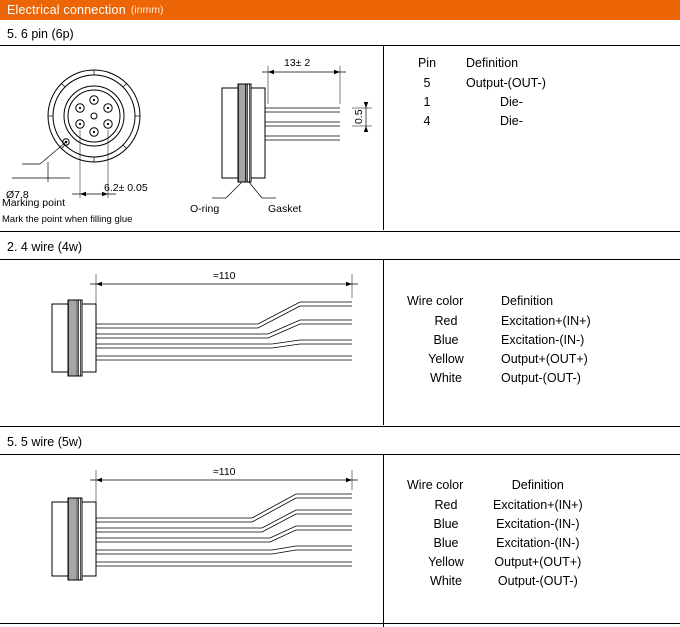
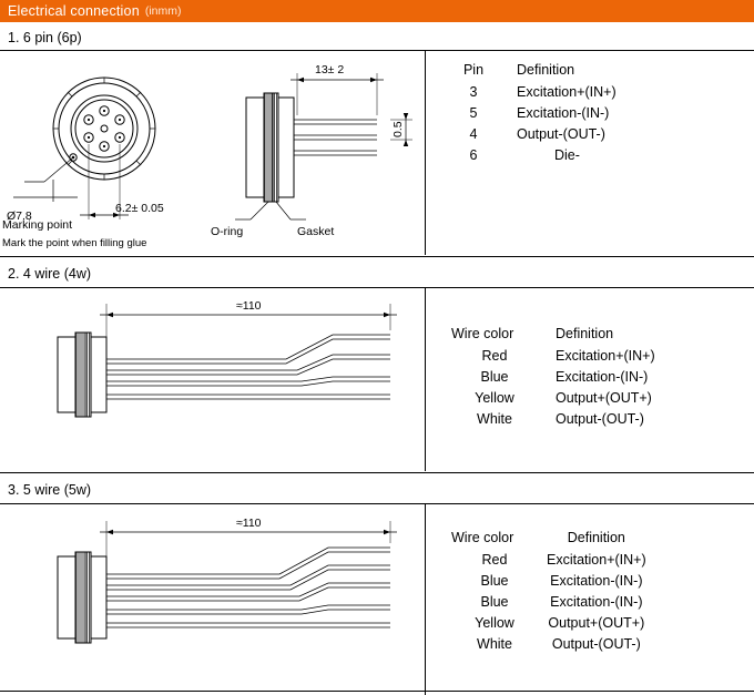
  Electrical connection
  (inmm)
- 5. 6 pin (6p)
+ 1. 6 pin (6p)
  Ø7.8
  6.2± 0.05
  Marking point
  Mark the point when filling glue
  13± 2
  O-ring
  Gasket
  Pin	Definition
+ 3	Excitation+(IN+)
+ 5	Excitation-(IN-)
- 5	Output-(OUT-)
+ 4	Output-(OUT-)
- 1	Die-
- 4	Die-
+ 6	Die-
  2. 4 wire (4w)
  ≈110
  Wire color	Definition
  Red	Excitation+(IN+)
  Blue	Excitation-(IN-)
  Yellow	Output+(OUT+)
  White	Output-(OUT-)
- 5. 5 wire (5w)
+ 3. 5 wire (5w)
  ≈110
  Wire color	Definition
  Red	Excitation+(IN+)
  Blue	Excitation-(IN-)
  Blue	Excitation-(IN-)
  Yellow	Output+(OUT+)
  White	Output-(OUT-)
